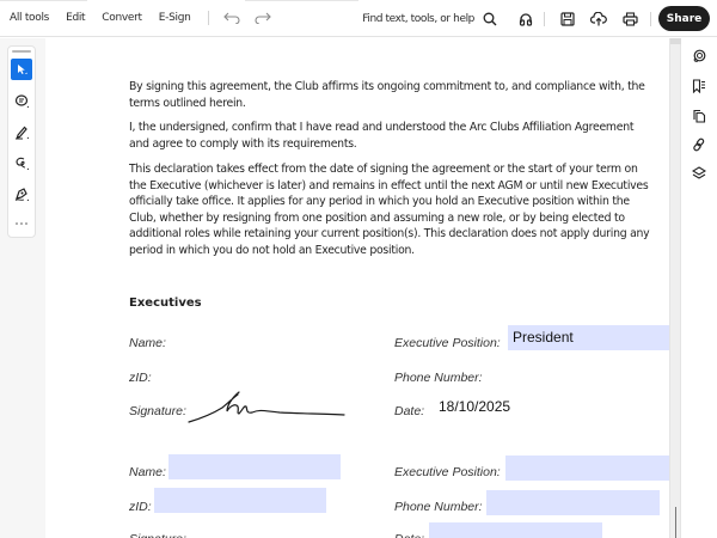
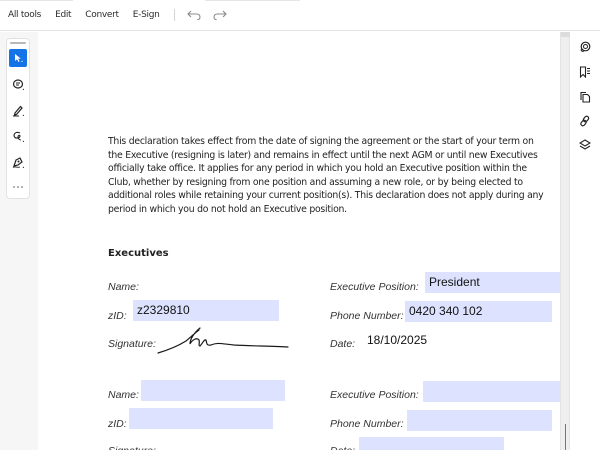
  All tools
  Edit
  Convert
  E-Sign
- Find text, tools, or help
- Share
- By signing this agreement, the Club affirms its ongoing commitment to, and compliance with, the terms outlined herein.
- I, the undersigned, confirm that I have read and understood the Arc Clubs Affiliation Agreement and agree to comply with its requirements.
- This declaration takes effect from the date of signing the agreement or the start of your term on the Executive (whichever is later) and remains in effect until the next AGM or until new Executives officially take office. It applies for any period in which you hold an Executive position within the Club, whether by resigning from one position and assuming a new role, or by being elected to additional roles while retaining your current position(s). This declaration does not apply during any period in which you do not hold an Executive position.
+ This declaration takes effect from the date of signing the agreement or the start of your term on the Executive (resigning is later) and remains in effect until the next AGM or until new Executives officially take office. It applies for any period in which you hold an Executive position within the Club, whether by resigning from one position and assuming a new role, or by being elected to additional roles while retaining your current position(s). This declaration does not apply during any period in which you do not hold an Executive position.
  Executives
  Name:
  Executive Position:
  President
  zID:
+ z2329810
  Phone Number:
+ 0420 340 102
  Signature:
  Date:
  18/10/2025
  Name:
  Executive Position:
  zID:
  Phone Number:
